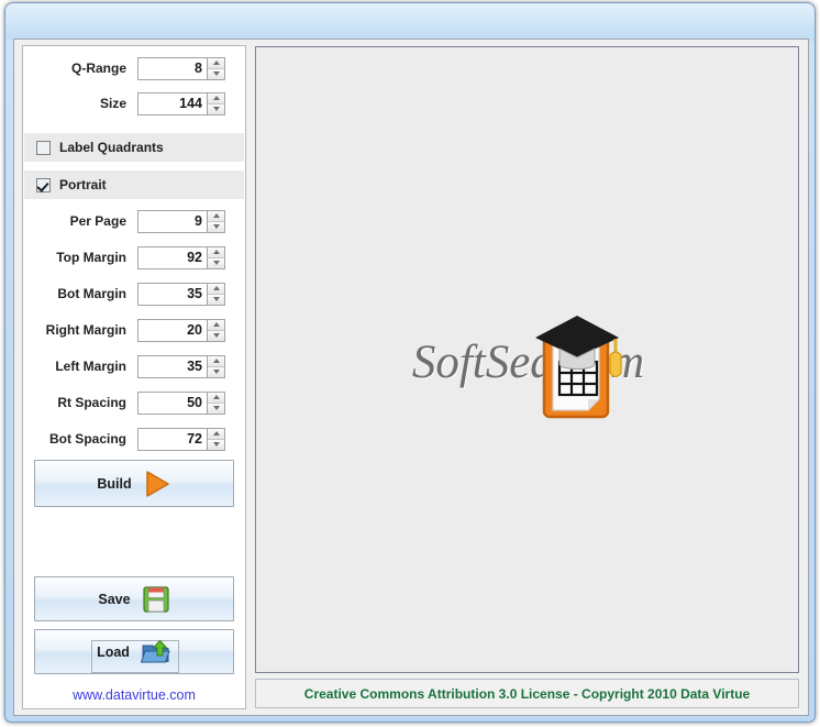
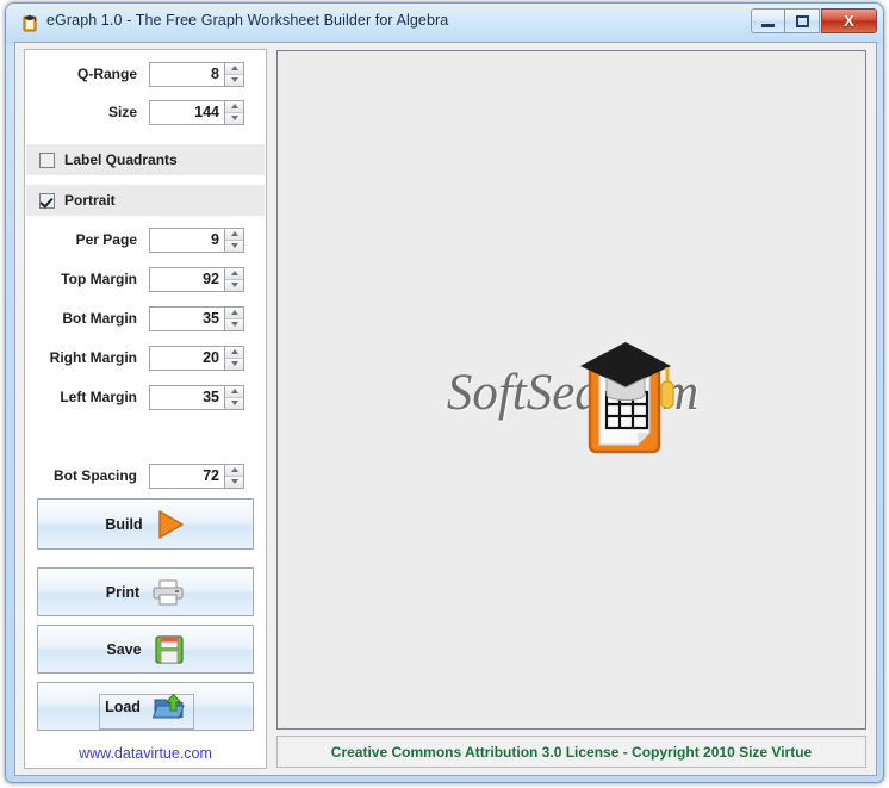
+ eGraph 1.0 - The Free Graph Worksheet Builder for Algebra
+ X
  Q-Range
  8
  Size
  144
  Label Quadrants
  Portrait
  Per Page
  9
  Top Margin
  92
  Bot Margin
  35
  Right Margin
  20
  Left Margin
  35
- Rt Spacing
- 50
  Bot Spacing
  72
  Build
+ Print
  Save
  Load
  www.datavirtue.com
  SoftSeam
- Creative Commons Attribution 3.0 License - Copyright 2010 Data Virtue
+ Creative Commons Attribution 3.0 License - Copyright 2010 Size Virtue
